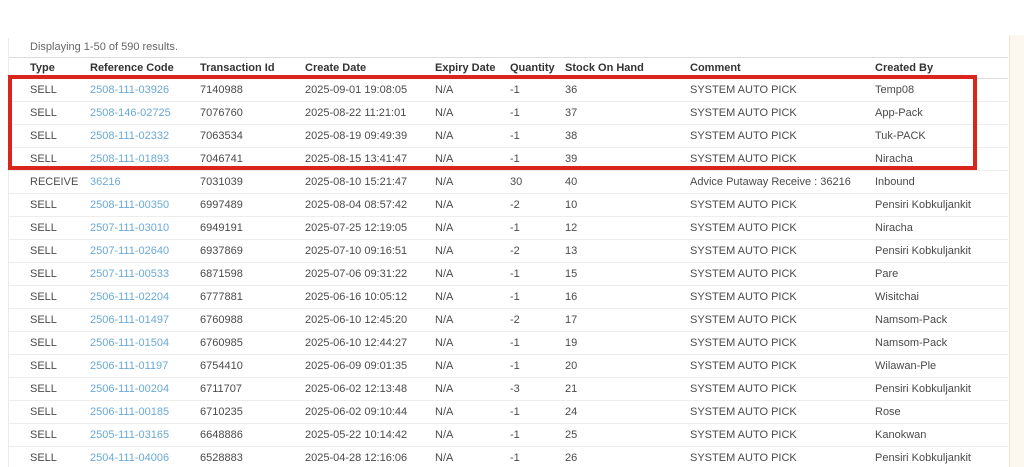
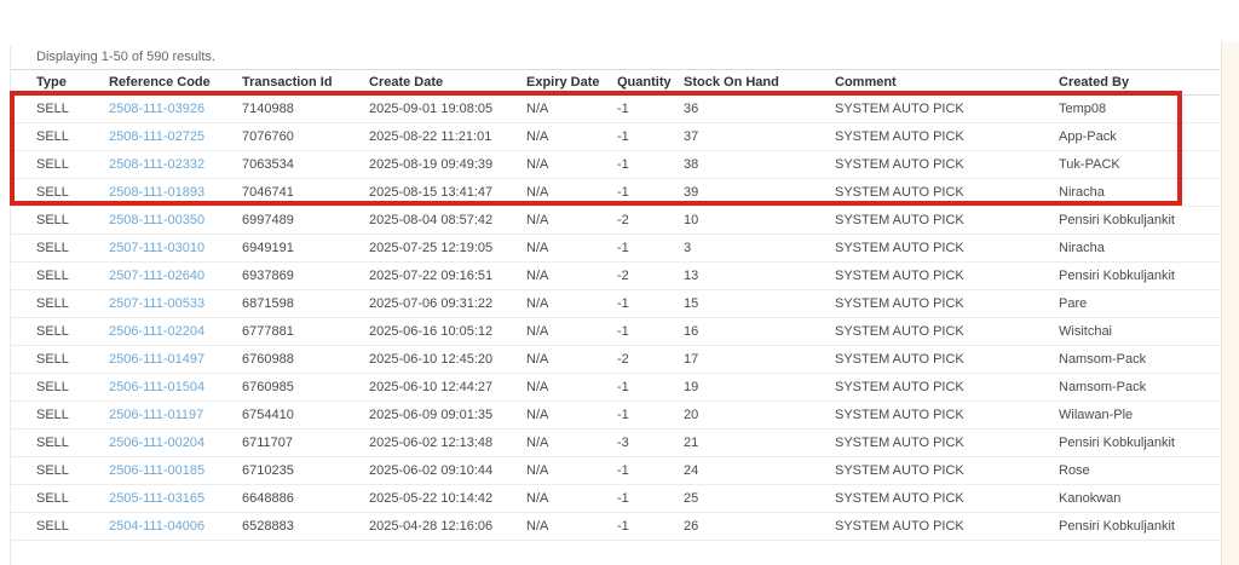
  Displaying 1-50 of 590 results.
  Type	Reference Code	Transaction Id	Create Date	Expiry Date	Quantity	Stock On Hand	Comment	Created By
  SELL	2508-111-03926	7140988	2025-09-01 19:08:05	N/A	-1	36	SYSTEM AUTO PICK	Temp08
- SELL	2508-146-02725	7076760	2025-08-22 11:21:01	N/A	-1	37	SYSTEM AUTO PICK	App-Pack
+ SELL	2508-111-02725	7076760	2025-08-22 11:21:01	N/A	-1	37	SYSTEM AUTO PICK	App-Pack
  SELL	2508-111-02332	7063534	2025-08-19 09:49:39	N/A	-1	38	SYSTEM AUTO PICK	Tuk-PACK
  SELL	2508-111-01893	7046741	2025-08-15 13:41:47	N/A	-1	39	SYSTEM AUTO PICK	Niracha
- RECEIVE	36216	7031039	2025-08-10 15:21:47	N/A	30	40	Advice Putaway Receive : 36216	Inbound
  SELL	2508-111-00350	6997489	2025-08-04 08:57:42	N/A	-2	10	SYSTEM AUTO PICK	Pensiri Kobkuljankit
- SELL	2507-111-03010	6949191	2025-07-25 12:19:05	N/A	-1	12	SYSTEM AUTO PICK	Niracha
+ SELL	2507-111-03010	6949191	2025-07-25 12:19:05	N/A	-1	3	SYSTEM AUTO PICK	Niracha
- SELL	2507-111-02640	6937869	2025-07-10 09:16:51	N/A	-2	13	SYSTEM AUTO PICK	Pensiri Kobkuljankit
+ SELL	2507-111-02640	6937869	2025-07-22 09:16:51	N/A	-2	13	SYSTEM AUTO PICK	Pensiri Kobkuljankit
  SELL	2507-111-00533	6871598	2025-07-06 09:31:22	N/A	-1	15	SYSTEM AUTO PICK	Pare
  SELL	2506-111-02204	6777881	2025-06-16 10:05:12	N/A	-1	16	SYSTEM AUTO PICK	Wisitchai
  SELL	2506-111-01497	6760988	2025-06-10 12:45:20	N/A	-2	17	SYSTEM AUTO PICK	Namsom-Pack
  SELL	2506-111-01504	6760985	2025-06-10 12:44:27	N/A	-1	19	SYSTEM AUTO PICK	Namsom-Pack
  SELL	2506-111-01197	6754410	2025-06-09 09:01:35	N/A	-1	20	SYSTEM AUTO PICK	Wilawan-Ple
  SELL	2506-111-00204	6711707	2025-06-02 12:13:48	N/A	-3	21	SYSTEM AUTO PICK	Pensiri Kobkuljankit
  SELL	2506-111-00185	6710235	2025-06-02 09:10:44	N/A	-1	24	SYSTEM AUTO PICK	Rose
  SELL	2505-111-03165	6648886	2025-05-22 10:14:42	N/A	-1	25	SYSTEM AUTO PICK	Kanokwan
  SELL	2504-111-04006	6528883	2025-04-28 12:16:06	N/A	-1	26	SYSTEM AUTO PICK	Pensiri Kobkuljankit
